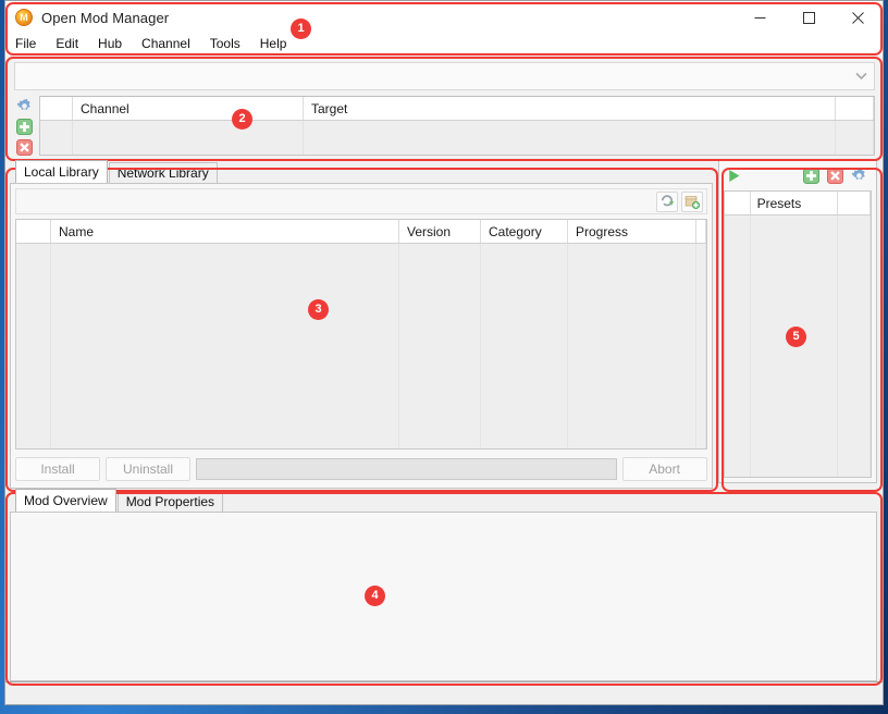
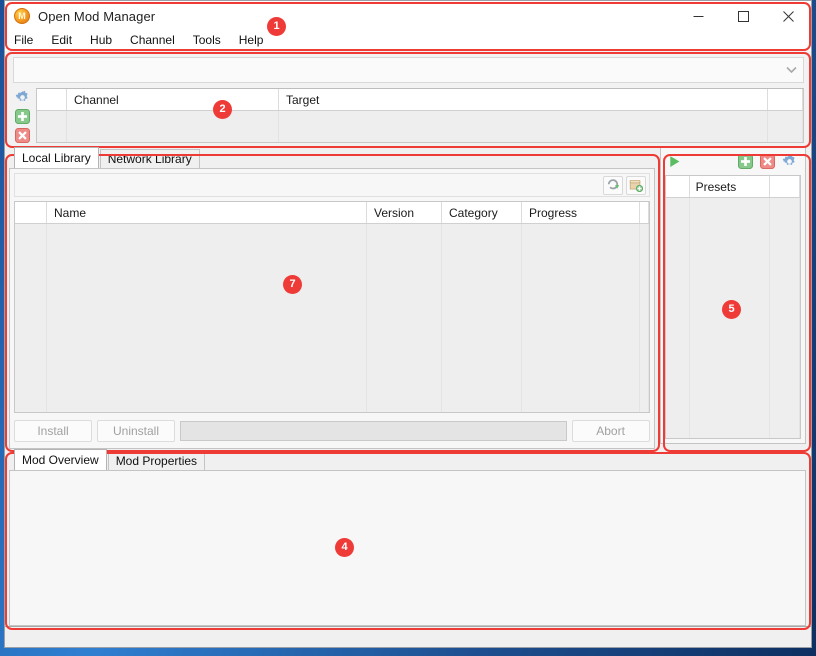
  M
  Open Mod Manager
  File
  Edit
  Hub
  Channel
  Tools
  Help
  Channel
  Target
  Local Library
  Network Library
  Name
  Version
  Category
  Progress
  Install
  Uninstall
  Abort
  Presets
  Mod Overview
  Mod Properties
  1
  2
- 3
+ 7
  4
  5
